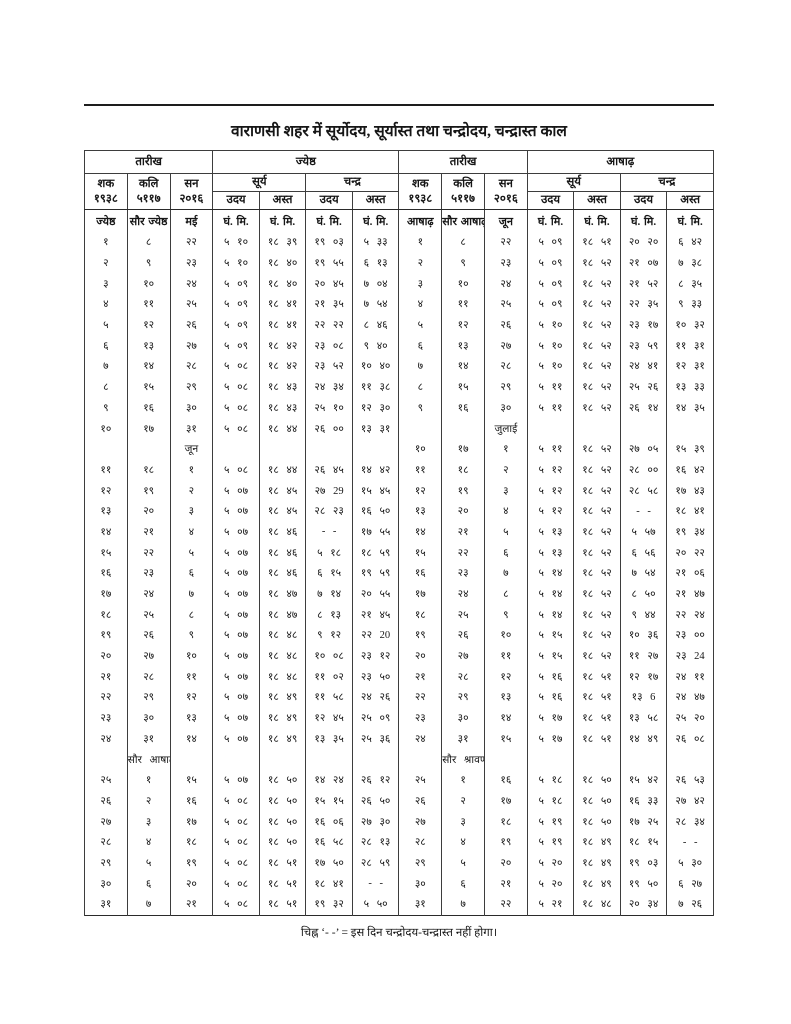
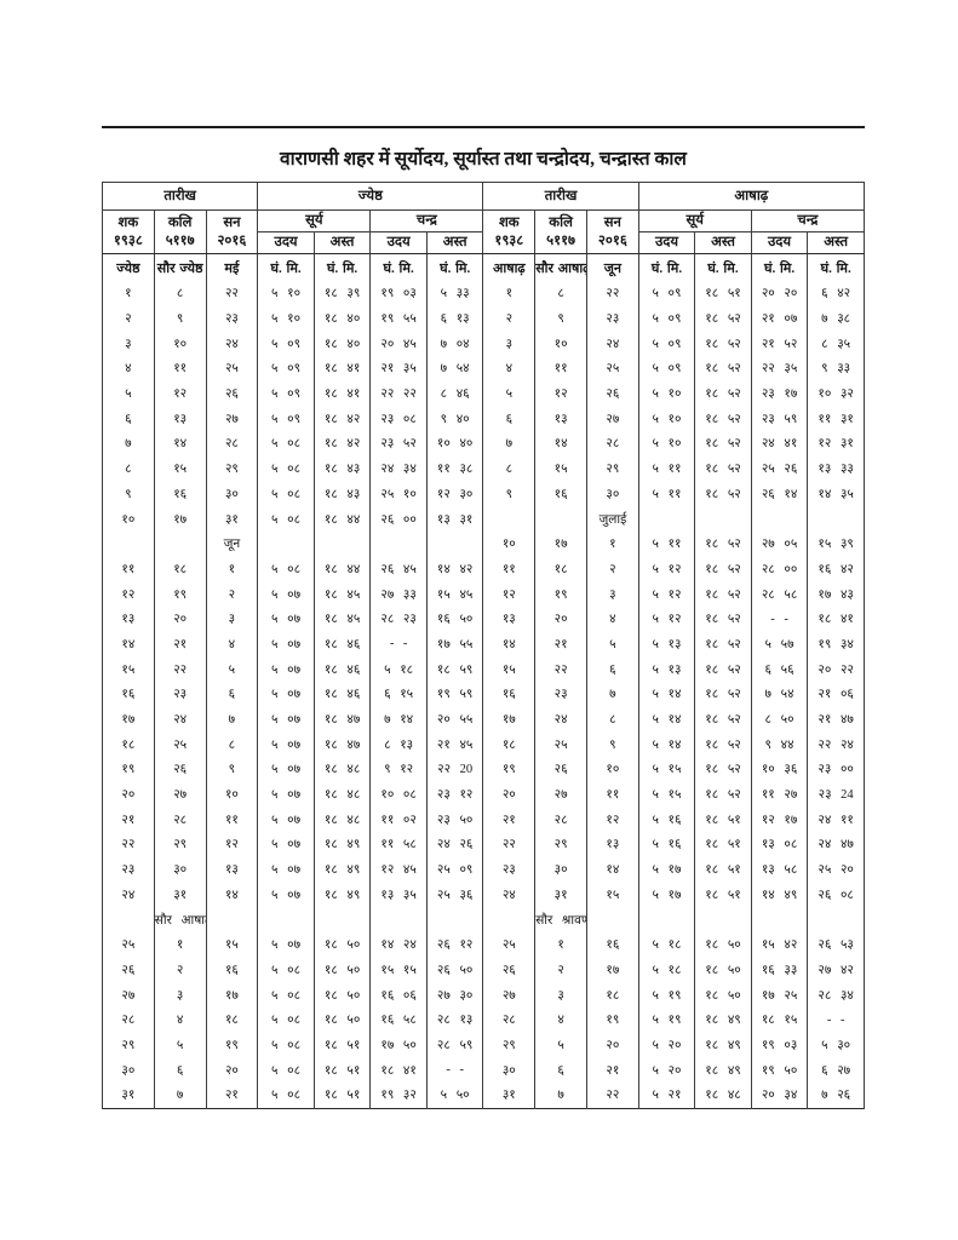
  वाराणसी शहर में सूर्योदय, सूर्यास्त तथा चन्द्रोदय, चन्द्रास्त काल
  तारीख	ज्येष्ठ	तारीख	आषाढ़
  शक १९३८	कलि ५११७	सन २०१६	सूर्य	चन्द्र	शक १९३८	कलि ५११७	सन २०१६	सूर्य	चन्द्र
  उदय	अस्त	उदय	अस्त	उदय	अस्त	उदय	अस्त
  ज्येष्ठ	सौर ज्येष्ठ	मई	घं. मि.	घं. मि.	घं. मि.	घं. मि.	आषाढ़	सौर आषाढ़	जून	घं. मि.	घं. मि.	घं. मि.	घं. मि.
  १	८	२२	५ १०	१८ ३९	१९ ०३	५ ३३	१	८	२२	५ ०९	१८ ५१	२० २०	६ ४२
  २	९	२३	५ १०	१८ ४०	१९ ५५	६ १३	२	९	२३	५ ०९	१८ ५२	२१ ०७	७ ३८
  ३	१०	२४	५ ०९	१८ ४०	२० ४५	७ ०४	३	१०	२४	५ ०९	१८ ५२	२१ ५२	८ ३५
  ४	११	२५	५ ०९	१८ ४१	२१ ३५	७ ५४	४	११	२५	५ ०९	१८ ५२	२२ ३५	९ ३३
  ५	१२	२६	५ ०९	१८ ४१	२२ २२	८ ४६	५	१२	२६	५ १०	१८ ५२	२३ १७	१० ३२
  ६	१३	२७	५ ०९	१८ ४२	२३ ०८	९ ४०	६	१३	२७	५ १०	१८ ५२	२३ ५९	११ ३१
  ७	१४	२८	५ ०८	१८ ४२	२३ ५२	१० ४०	७	१४	२८	५ १०	१८ ५२	२४ ४१	१२ ३१
  ८	१५	२९	५ ०८	१८ ४३	२४ ३४	११ ३८	८	१५	२९	५ ११	१८ ५२	२५ २६	१३ ३३
  ९	१६	३०	५ ०८	१८ ४३	२५ १०	१२ ३०	९	१६	३०	५ ११	१८ ५२	२६ १४	१४ ३५
  १०	१७	३१	५ ०८	१८ ४४	२६ ००	१३ ३१			जुलाई
  		जून					१०	१७	१	५ ११	१८ ५२	२७ ०५	१५ ३९
  ११	१८	१	५ ०८	१८ ४४	२६ ४५	१४ ४२	११	१८	२	५ १२	१८ ५२	२८ ००	१६ ४२
- १२	१९	२	५ ०७	१८ ४५	२७ 29	१५ ४५	१२	१९	३	५ १२	१८ ५२	२८ ५८	१७ ४३
+ १२	१९	२	५ ०७	१८ ४५	२७ ३३	१५ ४५	१२	१९	३	५ १२	१८ ५२	२८ ५८	१७ ४३
  १३	२०	३	५ ०७	१८ ४५	२८ २३	१६ ५०	१३	२०	४	५ १२	१८ ५२	- -	१८ ४१
  १४	२१	४	५ ०७	१८ ४६	- -	१७ ५५	१४	२१	५	५ १३	१८ ५२	५ ५७	१९ ३४
  १५	२२	५	५ ०७	१८ ४६	५ १८	१८ ५९	१५	२२	६	५ १३	१८ ५२	६ ५६	२० २२
  १६	२३	६	५ ०७	१८ ४६	६ १५	१९ ५९	१६	२३	७	५ १४	१८ ५२	७ ५४	२१ ०६
  १७	२४	७	५ ०७	१८ ४७	७ १४	२० ५५	१७	२४	८	५ १४	१८ ५२	८ ५०	२१ ४७
  १८	२५	८	५ ०७	१८ ४७	८ १३	२१ ४५	१८	२५	९	५ १४	१८ ५२	९ ४४	२२ २४
  १९	२६	९	५ ०७	१८ ४८	९ १२	२२ 20	१९	२६	१०	५ १५	१८ ५२	१० ३६	२३ ००
  २०	२७	१०	५ ०७	१८ ४८	१० ०८	२३ १२	२०	२७	११	५ १५	१८ ५२	११ २७	२३ 24
  २१	२८	११	५ ०७	१८ ४८	११ ०२	२३ ५०	२१	२८	१२	५ १६	१८ ५१	१२ १७	२४ ११
- २२	२९	१२	५ ०७	१८ ४९	११ ५८	२४ २६	२२	२९	१३	५ १६	१८ ५१	१३ 6	२४ ४७
+ २२	२९	१२	५ ०७	१८ ४९	११ ५८	२४ २६	२२	२९	१३	५ १६	१८ ५१	१३ ०८	२४ ४७
  २३	३०	१३	५ ०७	१८ ४९	१२ ४५	२५ ०९	२३	३०	१४	५ १७	१८ ५१	१३ ५८	२५ २०
  २४	३१	१४	५ ०७	१८ ४९	१३ ३५	२५ ३६	२४	३१	१५	५ १७	१८ ५१	१४ ४९	२६ ०८
  	सौर आषा							सौर श्रावण
  २५	१	१५	५ ०७	१८ ५०	१४ २४	२६ १२	२५	१	१६	५ १८	१८ ५०	१५ ४२	२६ ५३
  २६	२	१६	५ ०८	१८ ५०	१५ १५	२६ ५०	२६	२	१७	५ १८	१८ ५०	१६ ३३	२७ ४२
  २७	३	१७	५ ०८	१८ ५०	१६ ०६	२७ ३०	२७	३	१८	५ १९	१८ ५०	१७ २५	२८ ३४
  २८	४	१८	५ ०८	१८ ५०	१६ ५८	२८ १३	२८	४	१९	५ १९	१८ ४९	१८ १५	- -
  २९	५	१९	५ ०८	१८ ५१	१७ ५०	२८ ५९	२९	५	२०	५ २०	१८ ४९	१९ ०३	५ ३०
  ३०	६	२०	५ ०८	१८ ५१	१८ ४१	- -	३०	६	२१	५ २०	१८ ४९	१९ ५०	६ २७
  ३१	७	२१	५ ०८	१८ ५१	१९ ३२	५ ५०	३१	७	२२	५ २१	१८ ४८	२० ३४	७ २६
- चिह्न ‘- -’ = इस दिन चन्द्रोदय-चन्द्रास्त नहीं होगा।
